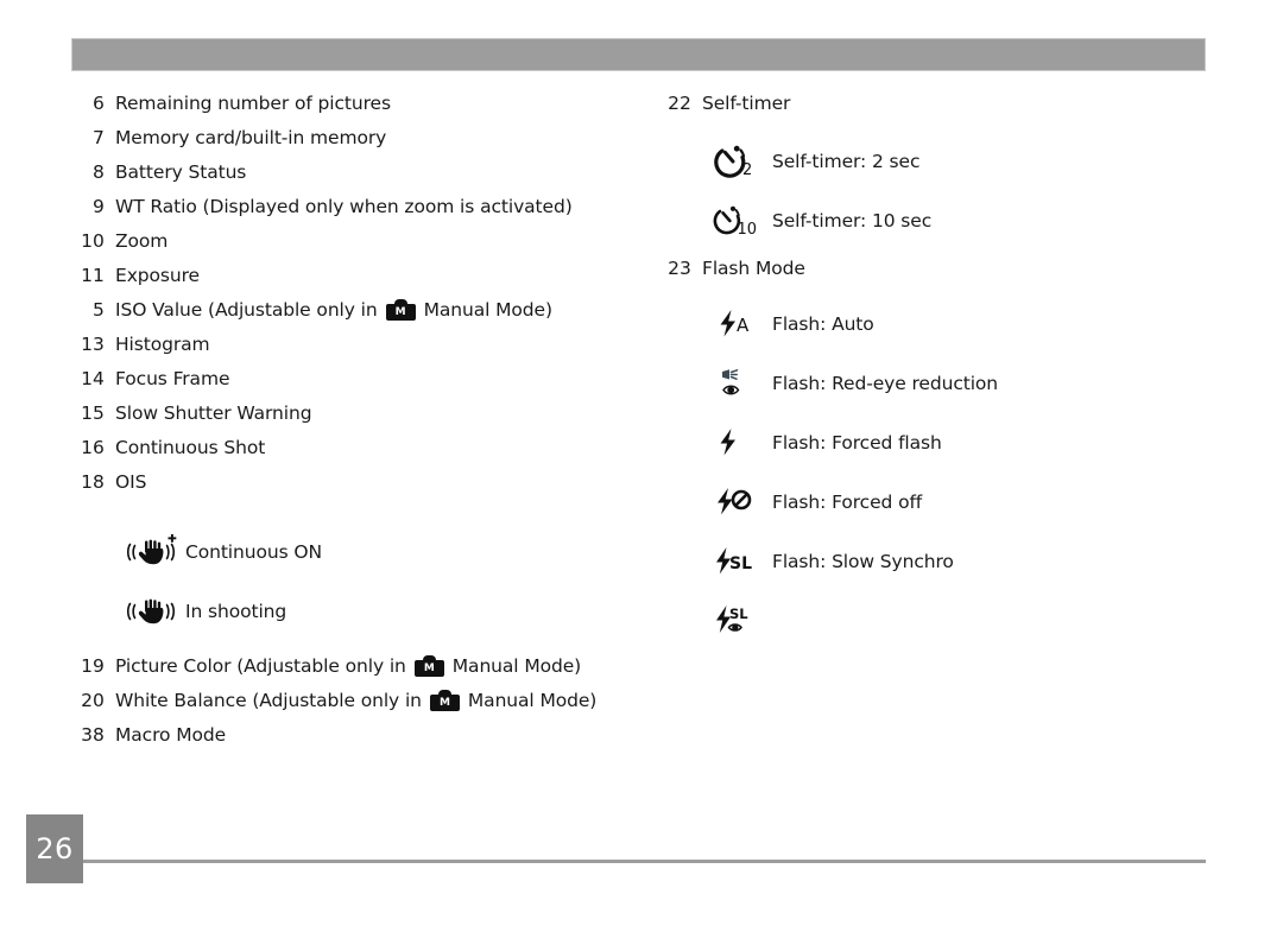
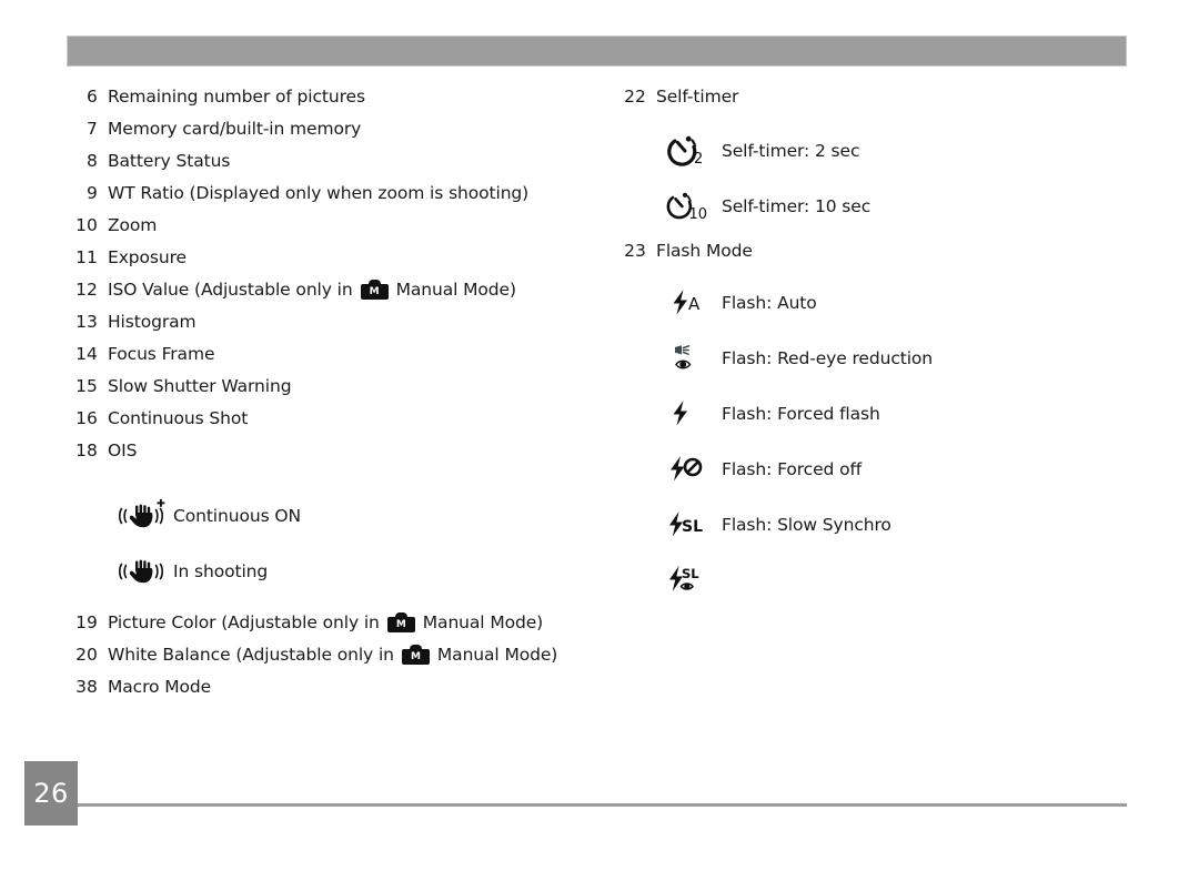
  6
  Remaining number of pictures
  7
  Memory card/built-in memory
  8
  Battery Status
  9
- WT Ratio (Displayed only when zoom is activated)
+ WT Ratio (Displayed only when zoom is shooting)
  10
  Zoom
  11
  Exposure
- 5
+ 12
  ISO Value (Adjustable only in
  M
  Manual Mode)
  13
  Histogram
  14
  Focus Frame
  15
  Slow Shutter Warning
  16
  Continuous Shot
  18
  OIS
  Continuous ON
  In shooting
  19
  Picture Color (Adjustable only in
  M
  Manual Mode)
  20
  White Balance (Adjustable only in
  M
  Manual Mode)
  38
  Macro Mode
  22
  Self-timer
  2
  Self-timer: 2 sec
  10
  Self-timer: 10 sec
  23
  Flash Mode
  A
  Flash: Auto
  Flash: Red-eye reduction
  Flash: Forced flash
  Flash: Forced off
  SL
  Flash: Slow Synchro
  SL
  26
